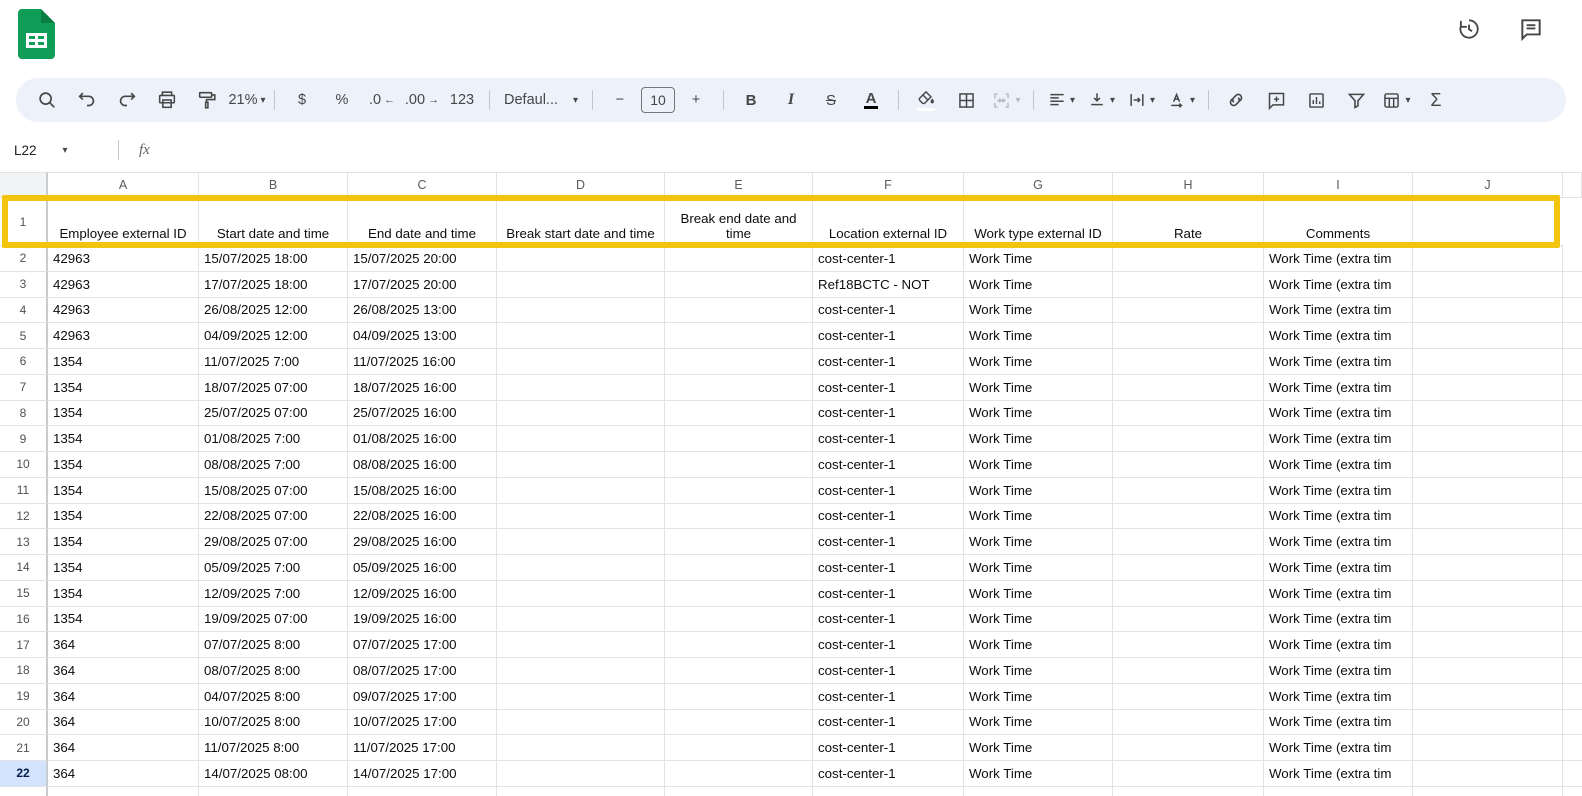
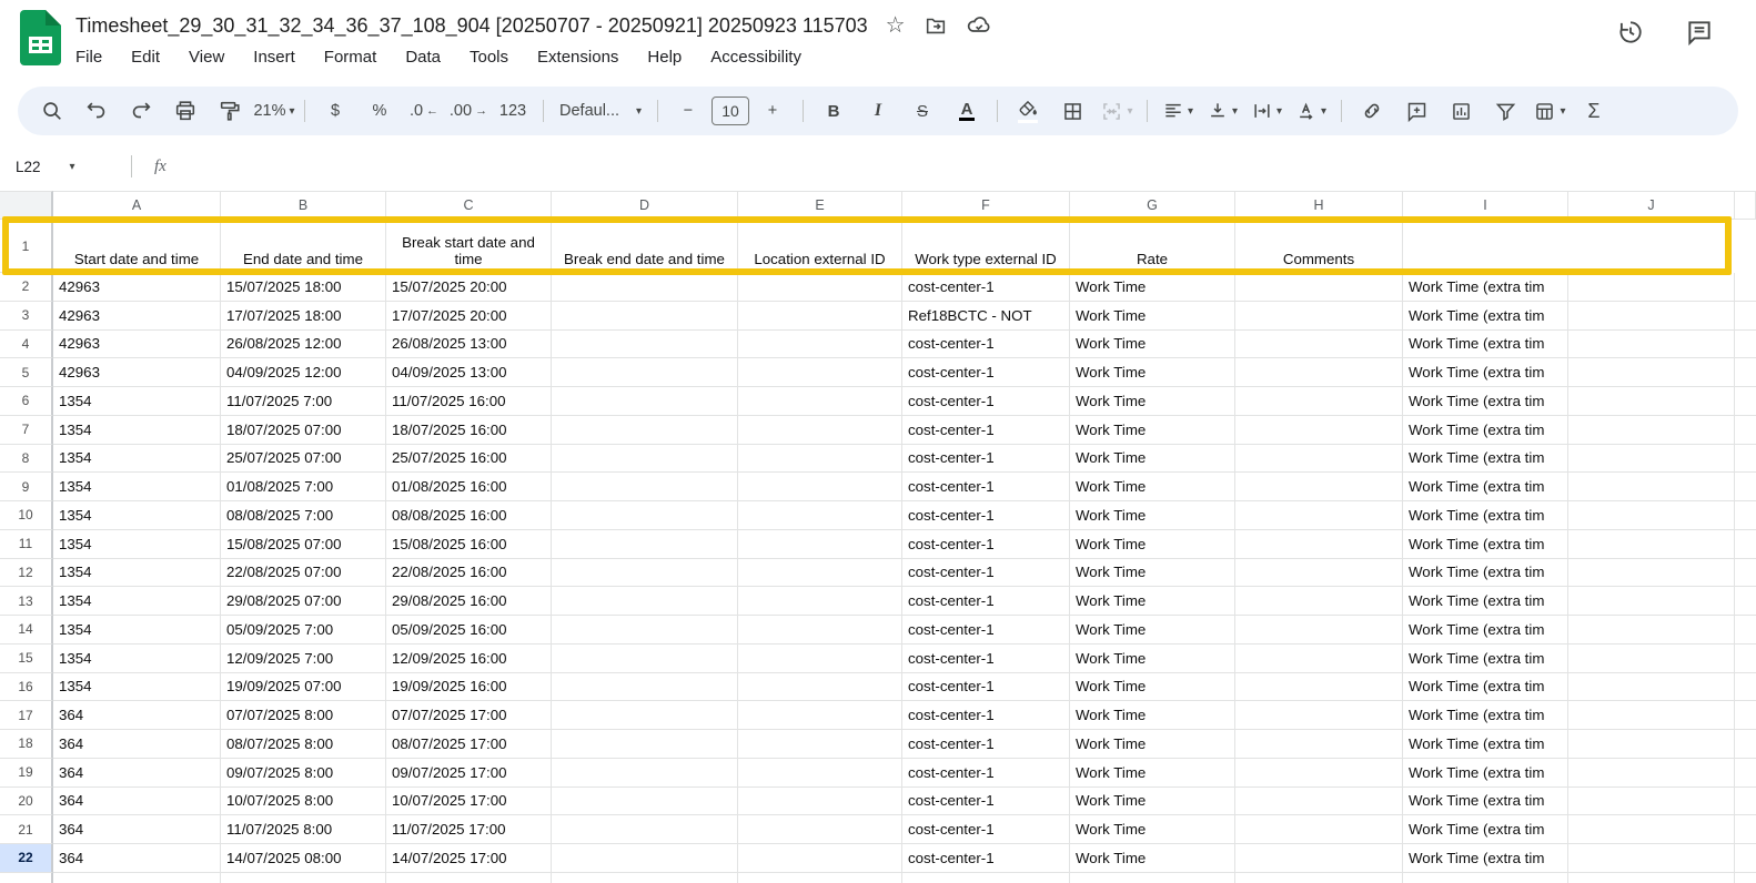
+ Timesheet_29_30_31_32_34_36_37_108_904 [20250707 - 20250921] 20250923 115703
+ ☆
+ File
+ Edit
+ View
+ Insert
+ Format
+ Data
+ Tools
+ Extensions
+ Help
+ Accessibility
  21%
  ▾
  $
  %
  .0
  ←
  .00
  →
  123
  Defaul...
  ▾
  −
  10
  +
  B
  I
  S
  A
  ▾
  ▾
  ▾
  ▾
  ▾
  ▾
  Σ
  L22
  ▾
  fx
  A
  B
  C
  D
  E
  F
  G
  H
  I
  J
  1
- Employee external ID
  Start date and time
  End date and time
  Break start date and time
  Break end date and time
  Location external ID
  Work type external ID
  Rate
  Comments
  2
  42963
  15/07/2025 18:00
  15/07/2025 20:00
  cost-center-1
  Work Time
  Work Time (extra tim
  3
  42963
  17/07/2025 18:00
  17/07/2025 20:00
  Ref18BCTC - NOT
  Work Time
  Work Time (extra tim
  4
  42963
  26/08/2025 12:00
  26/08/2025 13:00
  cost-center-1
  Work Time
  Work Time (extra tim
  5
  42963
  04/09/2025 12:00
  04/09/2025 13:00
  cost-center-1
  Work Time
  Work Time (extra tim
  6
  1354
  11/07/2025 7:00
  11/07/2025 16:00
  cost-center-1
  Work Time
  Work Time (extra tim
  7
  1354
  18/07/2025 07:00
  18/07/2025 16:00
  cost-center-1
  Work Time
  Work Time (extra tim
  8
  1354
  25/07/2025 07:00
  25/07/2025 16:00
  cost-center-1
  Work Time
  Work Time (extra tim
  9
  1354
  01/08/2025 7:00
  01/08/2025 16:00
  cost-center-1
  Work Time
  Work Time (extra tim
  10
  1354
  08/08/2025 7:00
  08/08/2025 16:00
  cost-center-1
  Work Time
  Work Time (extra tim
  11
  1354
  15/08/2025 07:00
  15/08/2025 16:00
  cost-center-1
  Work Time
  Work Time (extra tim
  12
  1354
  22/08/2025 07:00
  22/08/2025 16:00
  cost-center-1
  Work Time
  Work Time (extra tim
  13
  1354
  29/08/2025 07:00
  29/08/2025 16:00
  cost-center-1
  Work Time
  Work Time (extra tim
  14
  1354
  05/09/2025 7:00
  05/09/2025 16:00
  cost-center-1
  Work Time
  Work Time (extra tim
  15
  1354
  12/09/2025 7:00
  12/09/2025 16:00
  cost-center-1
  Work Time
  Work Time (extra tim
  16
  1354
  19/09/2025 07:00
  19/09/2025 16:00
  cost-center-1
  Work Time
  Work Time (extra tim
  17
  364
  07/07/2025 8:00
  07/07/2025 17:00
  cost-center-1
  Work Time
  Work Time (extra tim
  18
  364
  08/07/2025 8:00
  08/07/2025 17:00
  cost-center-1
  Work Time
  Work Time (extra tim
  19
  364
- 04/07/2025 8:00
+ 09/07/2025 8:00
  09/07/2025 17:00
  cost-center-1
  Work Time
  Work Time (extra tim
  20
  364
  10/07/2025 8:00
  10/07/2025 17:00
  cost-center-1
  Work Time
  Work Time (extra tim
  21
  364
  11/07/2025 8:00
  11/07/2025 17:00
  cost-center-1
  Work Time
  Work Time (extra tim
  22
  364
  14/07/2025 08:00
  14/07/2025 17:00
  cost-center-1
  Work Time
  Work Time (extra tim
